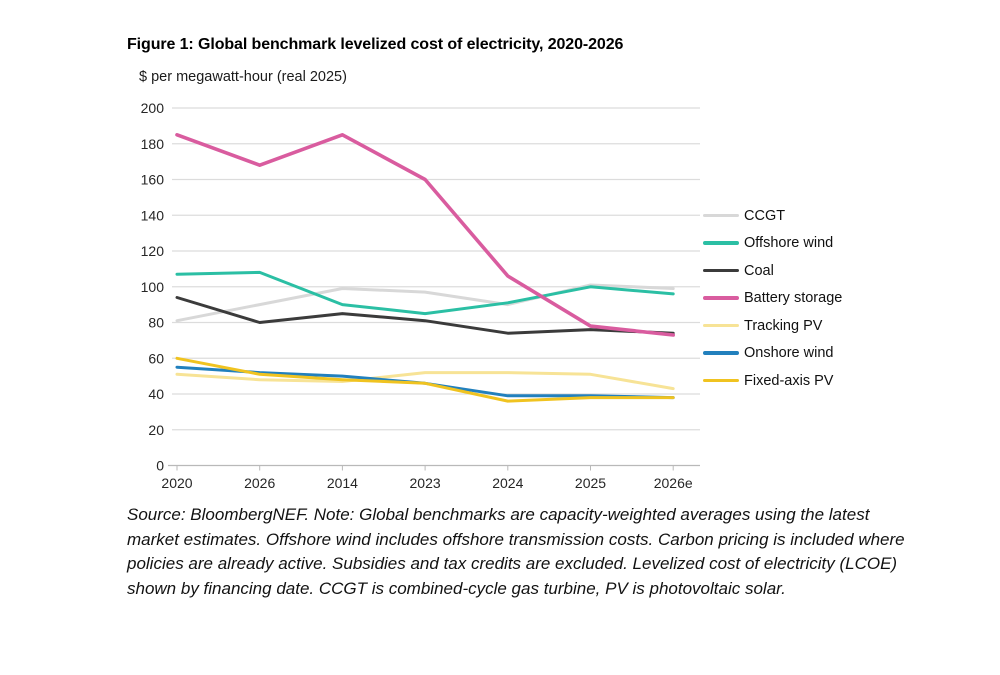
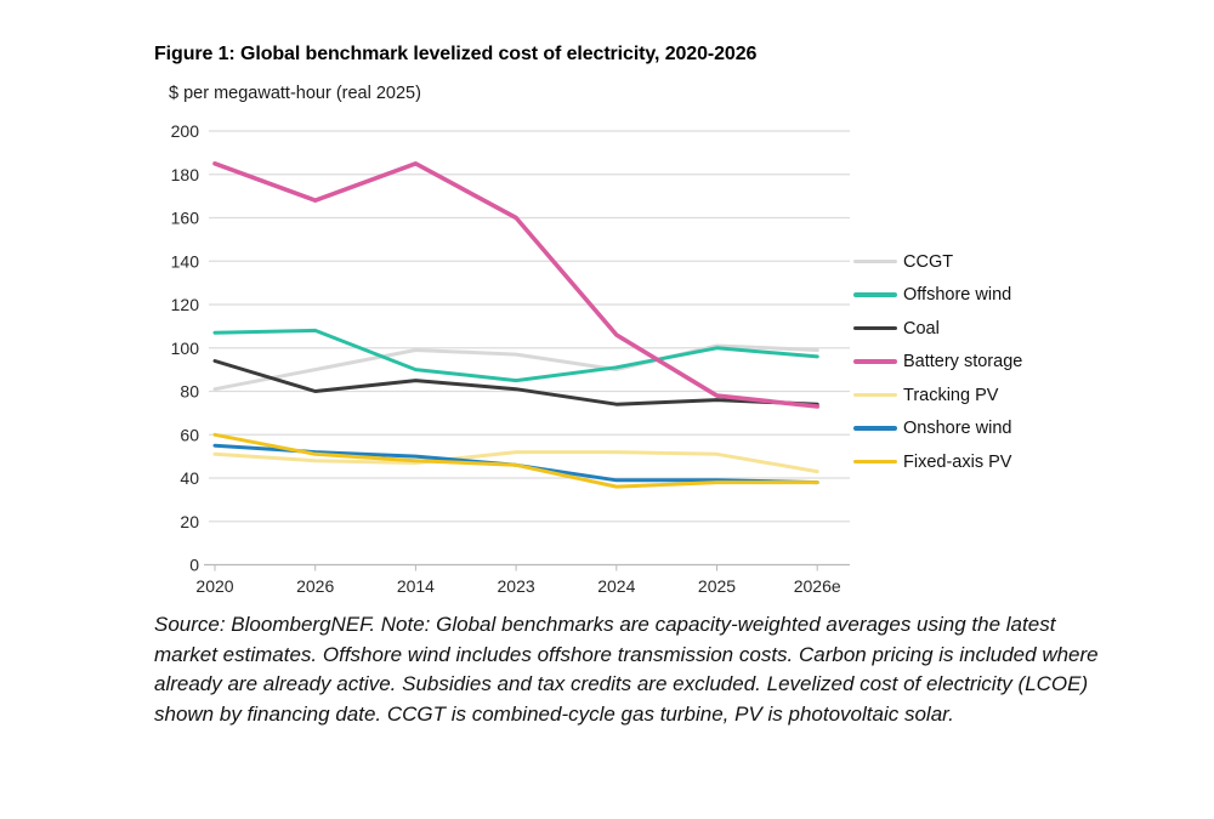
  Figure 1: Global benchmark levelized cost of electricity, 2020-2026
  $ per megawatt-hour (real 2025)
  0
  20
  40
  60
  80
  100
  120
  140
  160
  180
  200
  2020
  2026
  2014
  2023
  2024
  2025
  2026e
  CCGT
  Offshore wind
  Coal
  Battery storage
  Tracking PV
  Onshore wind
  Fixed-axis PV
- Source: BloombergNEF. Note: Global benchmarks are capacity-weighted averages using the latest market estimates. Offshore wind includes offshore transmission costs. Carbon pricing is included where policies are already active. Subsidies and tax credits are excluded. Levelized cost of electricity (LCOE) shown by financing date. CCGT is combined-cycle gas turbine, PV is photovoltaic solar.
+ Source: BloombergNEF. Note: Global benchmarks are capacity-weighted averages using the latest market estimates. Offshore wind includes offshore transmission costs. Carbon pricing is included where already are already active. Subsidies and tax credits are excluded. Levelized cost of electricity (LCOE) shown by financing date. CCGT is combined-cycle gas turbine, PV is photovoltaic solar.
